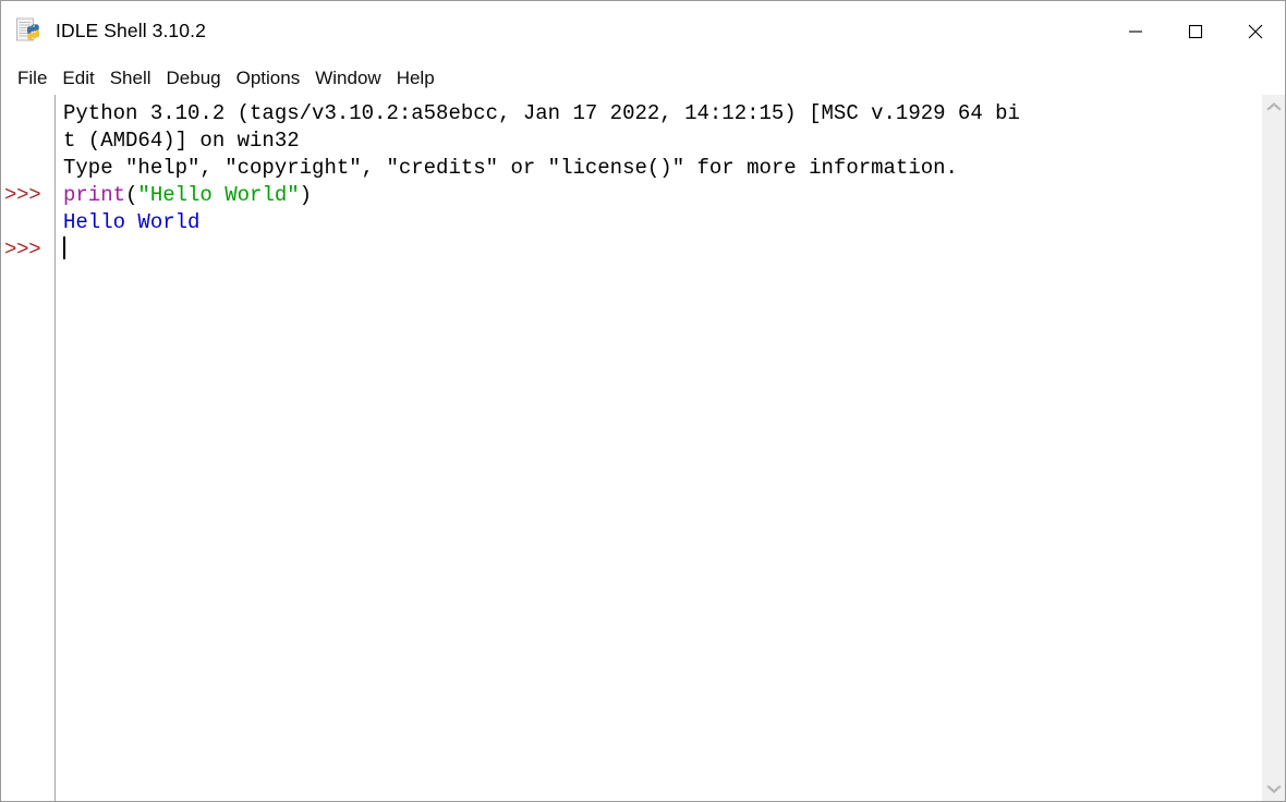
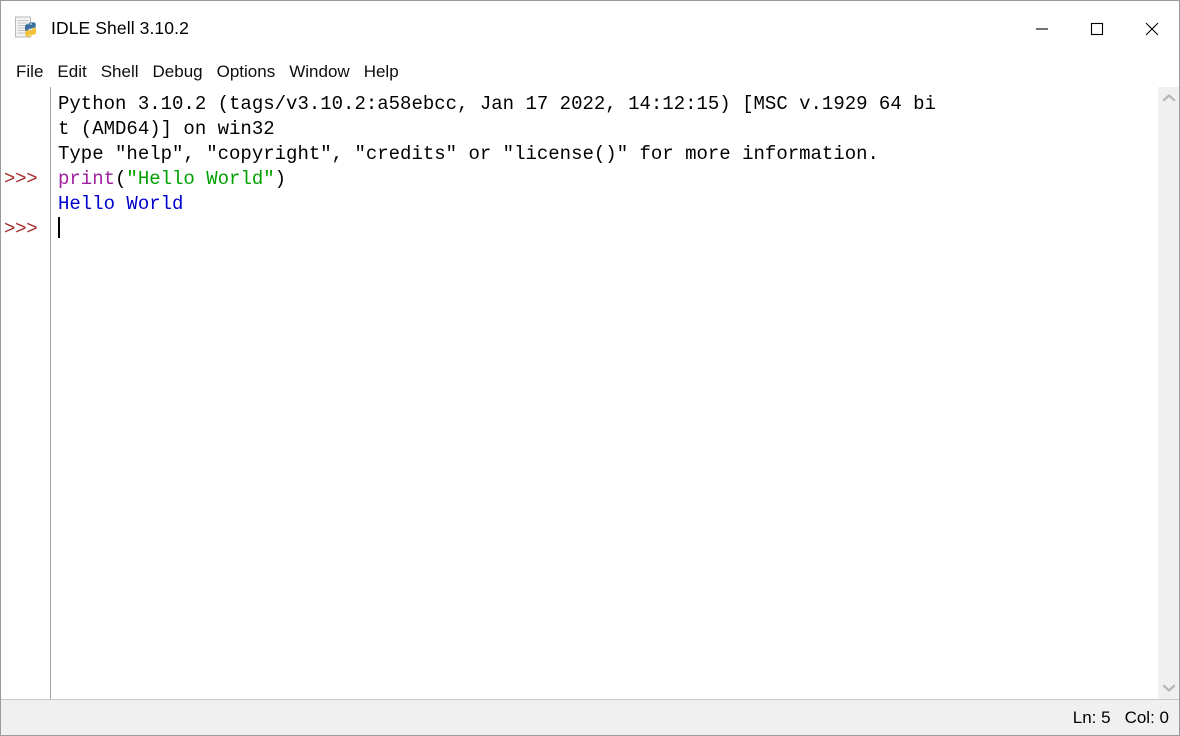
  IDLE Shell 3.10.2
  File
  Edit
  Shell
  Debug
  Options
  Window
  Help
  >>>
  >>>
  Python 3.10.2 (tags/v3.10.2:a58ebcc, Jan 17 2022, 14:12:15) [MSC v.1929 64 bi
  t (AMD64)] on win32
  Type "help", "copyright", "credits" or "license()" for more information.
  print("Hello World")
  Hello World
+ Ln: 5
+ Col: 0
